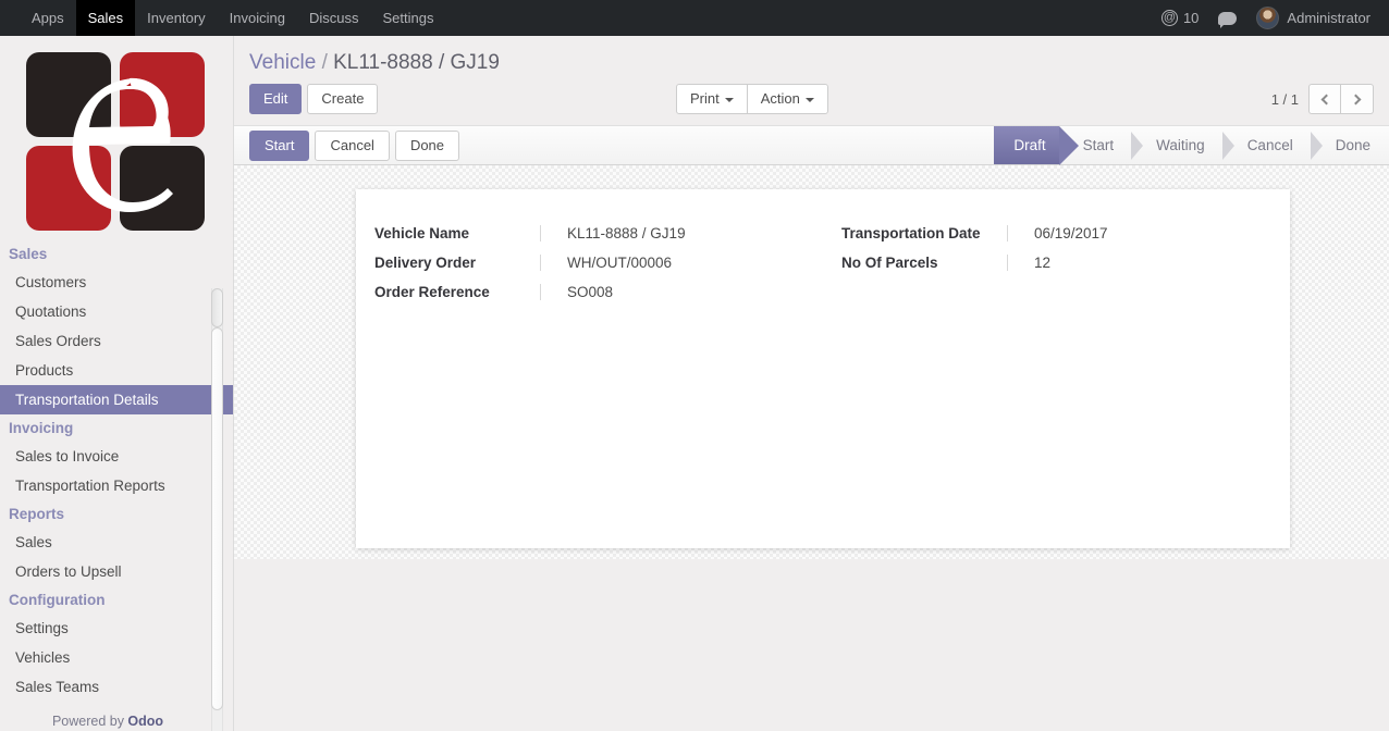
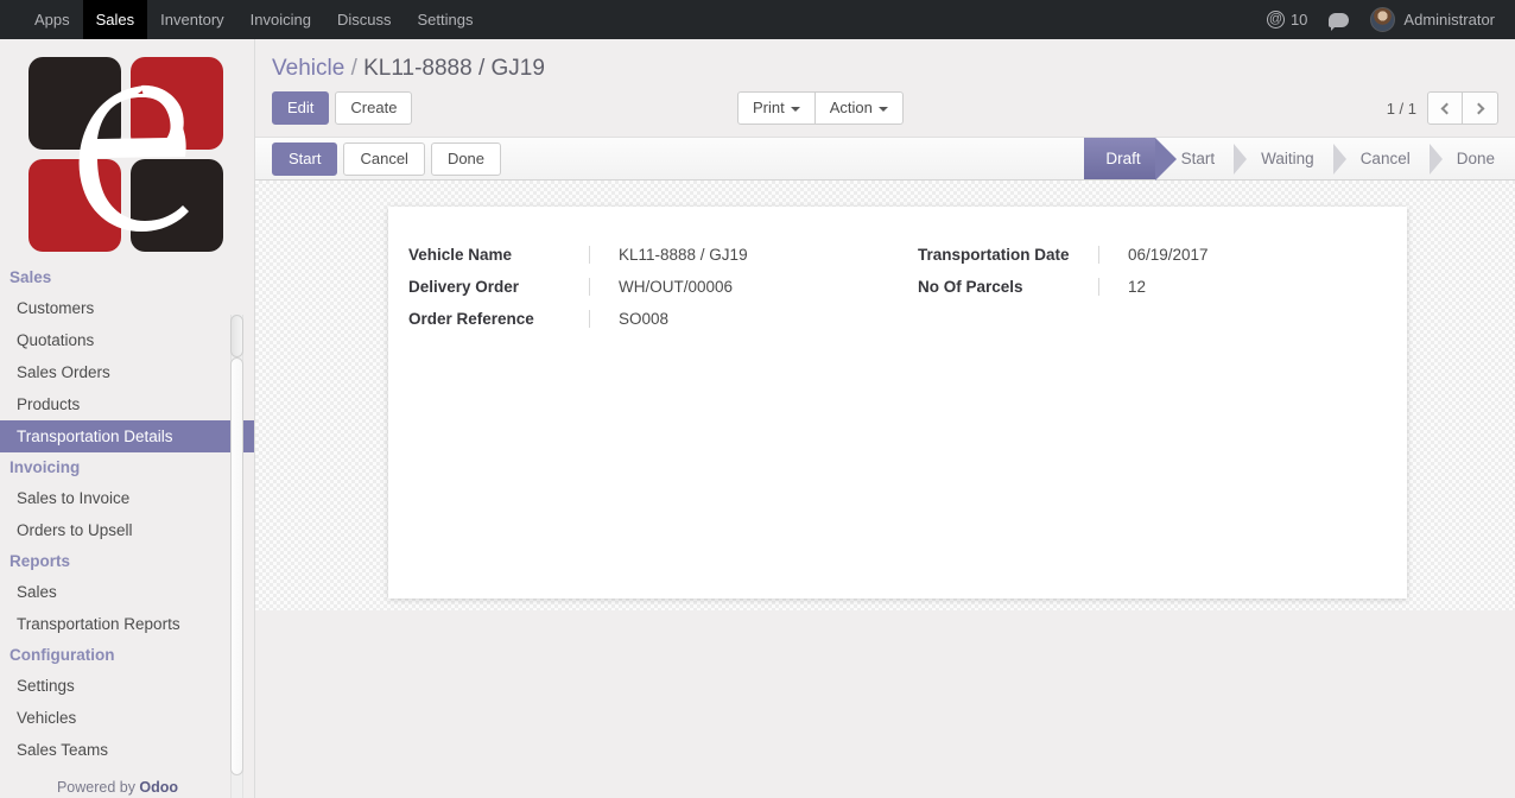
  Apps
  Sales
  Inventory
  Invoicing
  Discuss
  Settings
  @
  10
  Administrator
  Sales
  Customers
  Quotations
  Sales Orders
  Products
  Transportation Details
  Invoicing
  Sales to Invoice
- Transportation Reports
+ Orders to Upsell
  Reports
  Sales
- Orders to Upsell
+ Transportation Reports
  Configuration
  Settings
  Vehicles
  Sales Teams
  Powered by Odoo
  Vehicle / KL11-8888 / GJ19
  Edit
  Create
  Print
  Action
  1 / 1
  Start
  Cancel
  Done
  Draft
  Start
  Waiting
  Cancel
  Done
  Vehicle Name
  KL11-8888 / GJ19
  Delivery Order
  WH/OUT/00006
  Order Reference
  SO008
  Transportation Date
  06/19/2017
  No Of Parcels
  12
